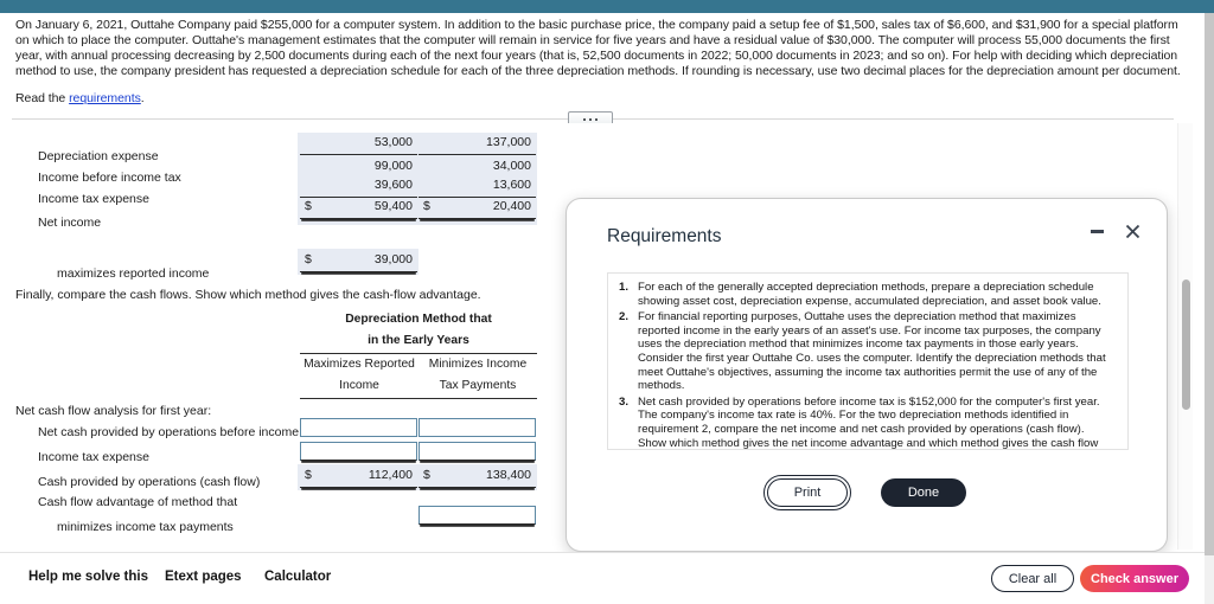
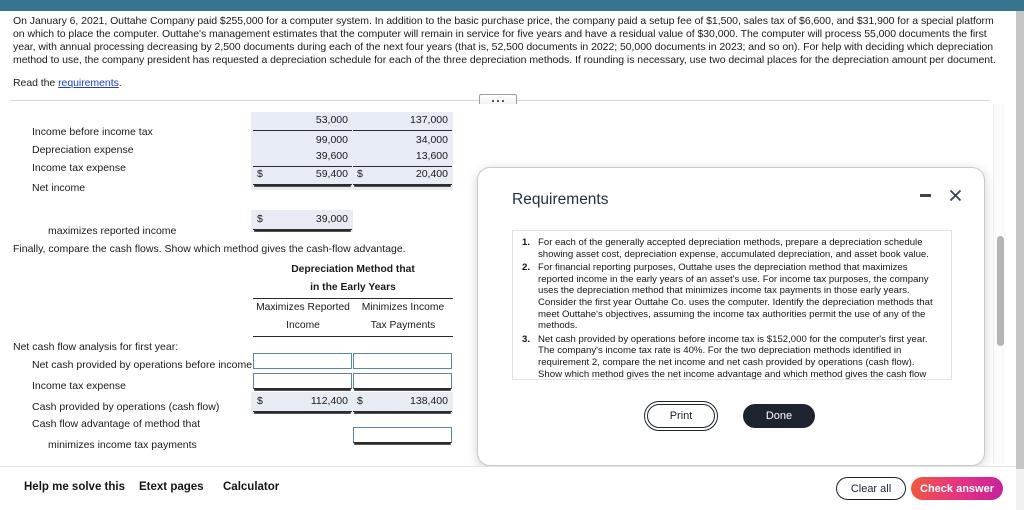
  On January 6, 2021, Outtahe Company paid $255,000 for a computer system. In addition to the basic purchase price, the company paid a setup fee of $1,500, sales tax of $6,600, and $31,900 for a special platform on which to place the computer. Outtahe's management estimates that the computer will remain in service for five years and have a residual value of $30,000. The computer will process 55,000 documents the first year, with annual processing decreasing by 2,500 documents during each of the next four years (that is, 52,500 documents in 2022; 50,000 documents in 2023; and so on). For help with deciding which depreciation method to use, the company president has requested a depreciation schedule for each of the three depreciation methods. If rounding is necessary, use two decimal places for the depreciation amount per document.
  Read the requirements.
- Depreciation expense
+ Income before income tax
  53,000
  137,000
- Income before income tax
+ Depreciation expense
  99,000
  34,000
  Income tax expense
  39,600
  13,600
  Net income
  $
  59,400
  $
  20,400
  maximizes reported income
  $
  39,000
  Finally, compare the cash flows. Show which method gives the cash-flow advantage.
  Depreciation Method that
  in the Early Years
  Maximizes Reported
  Income
  Minimizes Income
  Tax Payments
  Net cash flow analysis for first year:
  Net cash provided by operations before income
  Income tax expense
  Cash provided by operations (cash flow)
  $
  112,400
  $
  138,400
  Cash flow advantage of method that
  minimizes income tax payments
  Requirements
  1.
  For each of the generally accepted depreciation methods, prepare a depreciation schedule showing asset cost, depreciation expense, accumulated depreciation, and asset book value.
  2.
  For financial reporting purposes, Outtahe uses the depreciation method that maximizes reported income in the early years of an asset's use. For income tax purposes, the company uses the depreciation method that minimizes income tax payments in those early years. Consider the first year Outtahe Co. uses the computer. Identify the depreciation methods that meet Outtahe's objectives, assuming the income tax authorities permit the use of any of the methods.
  3.
  Net cash provided by operations before income tax is $152,000 for the computer's first year. The company's income tax rate is 40%. For the two depreciation methods identified in requirement 2, compare the net income and net cash provided by operations (cash flow). Show which method gives the net income advantage and which method gives the cash flow
  Print
  Done
  Help me solve this
  Etext pages
  Calculator
  Clear all
  Check answer
